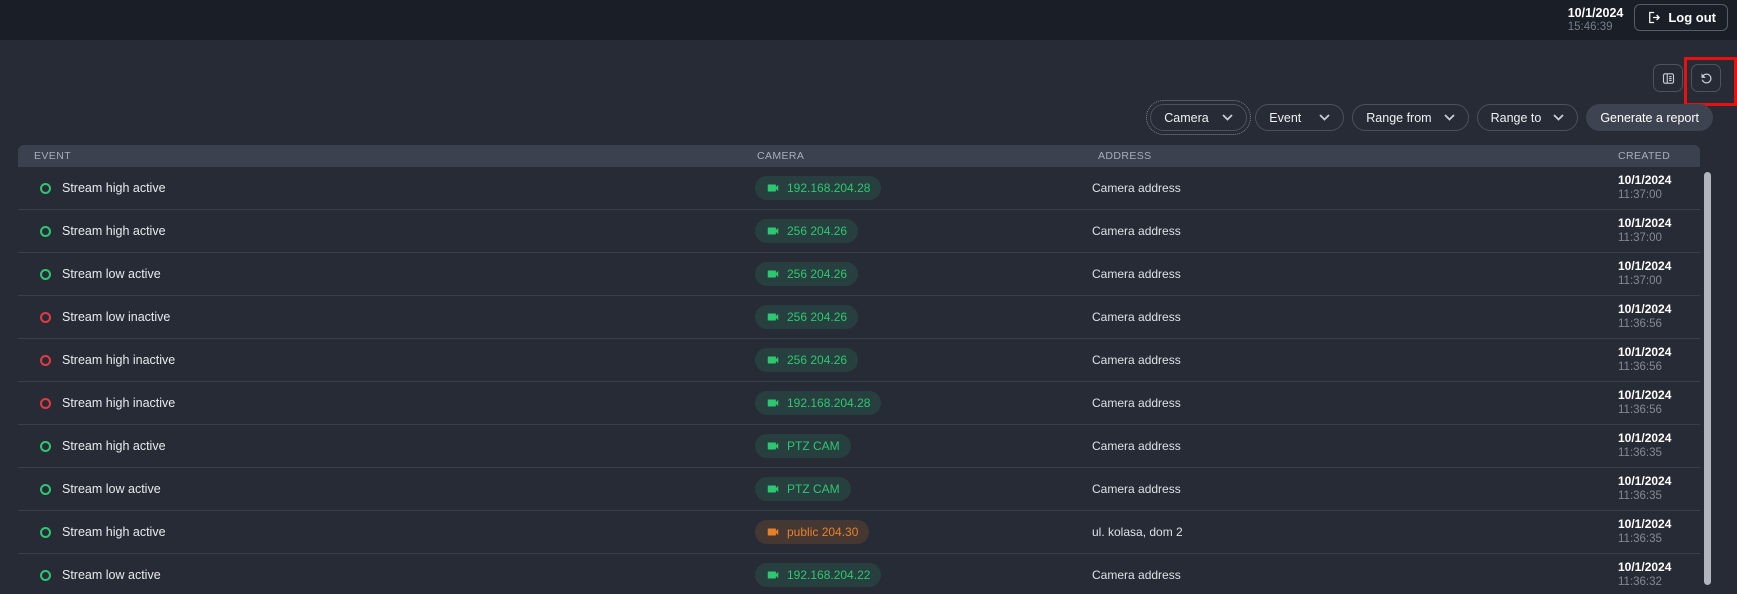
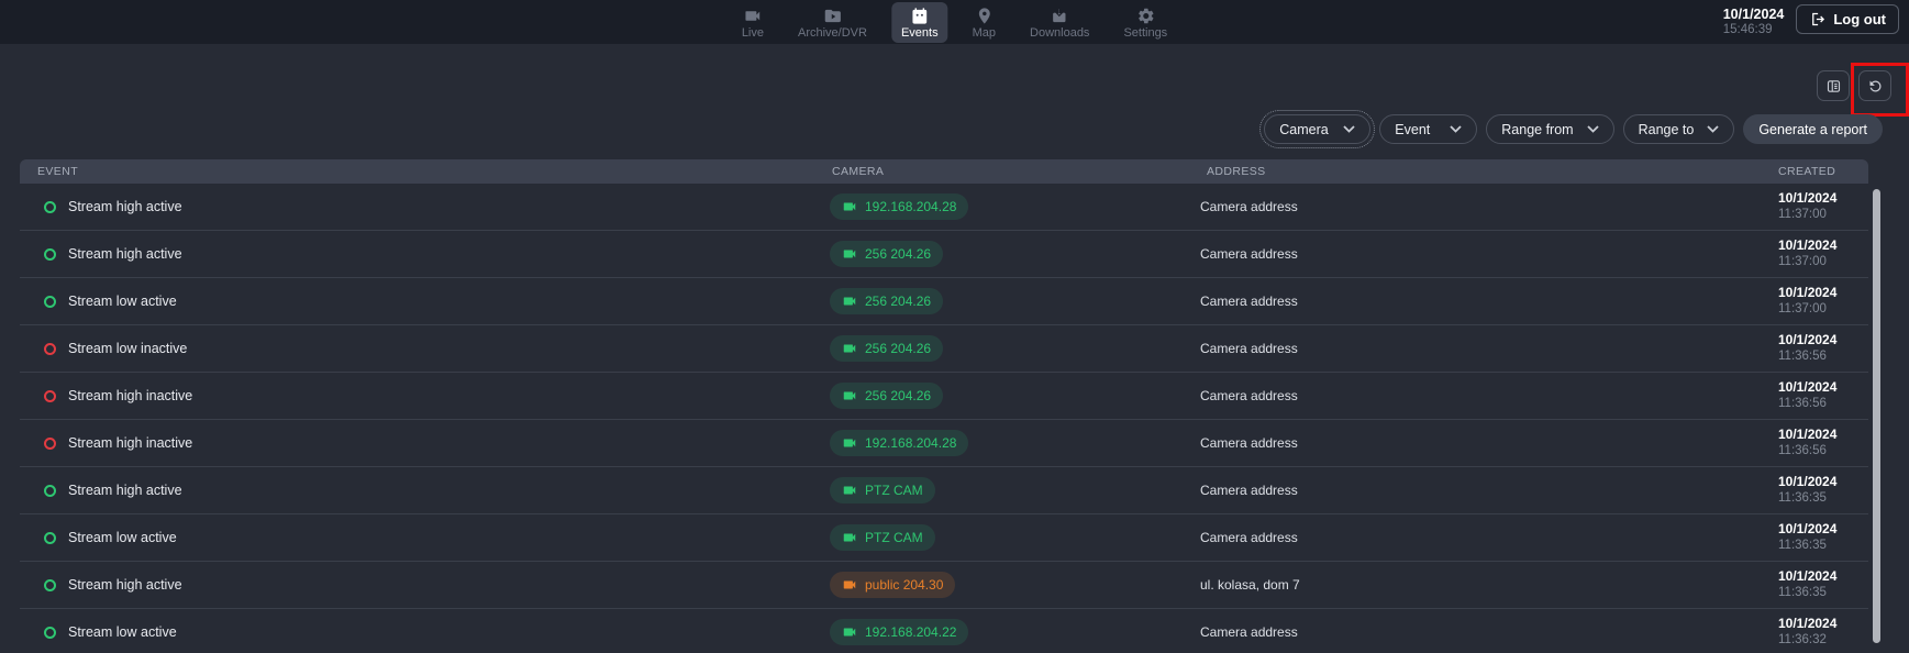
+ Live
+ Archive/DVR
+ Events
+ Map
+ Downloads
+ Settings
  10/1/2024
  15:46:39
  Log out
  Camera
  Event
  Range from
  Range to
  Generate a report
  EVENT
  CAMERA
  ADDRESS
  CREATED
  Stream high active
  192.168.204.28
  Camera address
  10/1/2024
  11:37:00
  Stream high active
  256 204.26
  Camera address
  10/1/2024
  11:37:00
  Stream low active
  256 204.26
  Camera address
  10/1/2024
  11:37:00
  Stream low inactive
  256 204.26
  Camera address
  10/1/2024
  11:36:56
  Stream high inactive
  256 204.26
  Camera address
  10/1/2024
  11:36:56
  Stream high inactive
  192.168.204.28
  Camera address
  10/1/2024
  11:36:56
  Stream high active
  PTZ CAM
  Camera address
  10/1/2024
  11:36:35
  Stream low active
  PTZ CAM
  Camera address
  10/1/2024
  11:36:35
  Stream high active
  public 204.30
- ul. kolasa, dom 2
+ ul. kolasa, dom 7
  10/1/2024
  11:36:35
  Stream low active
  192.168.204.22
  Camera address
  10/1/2024
  11:36:32
